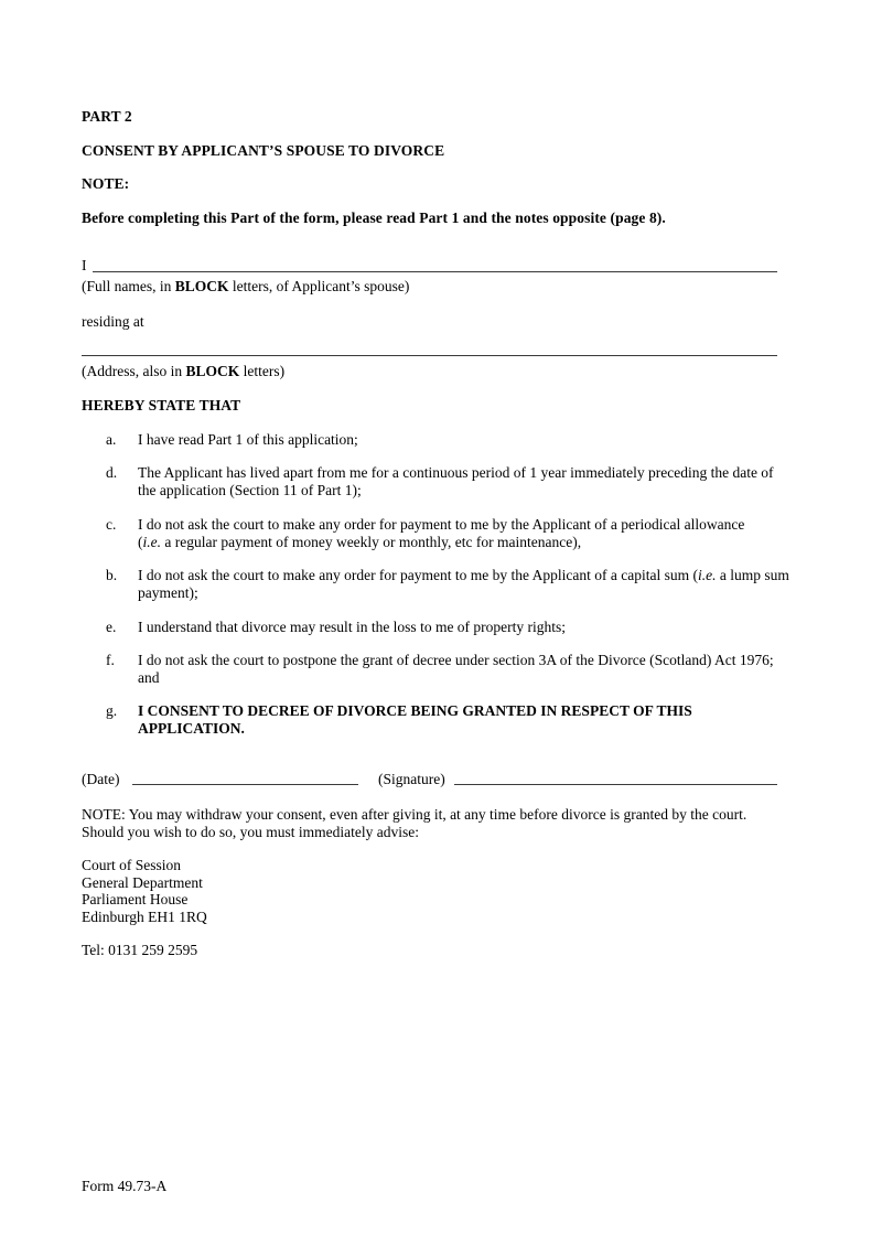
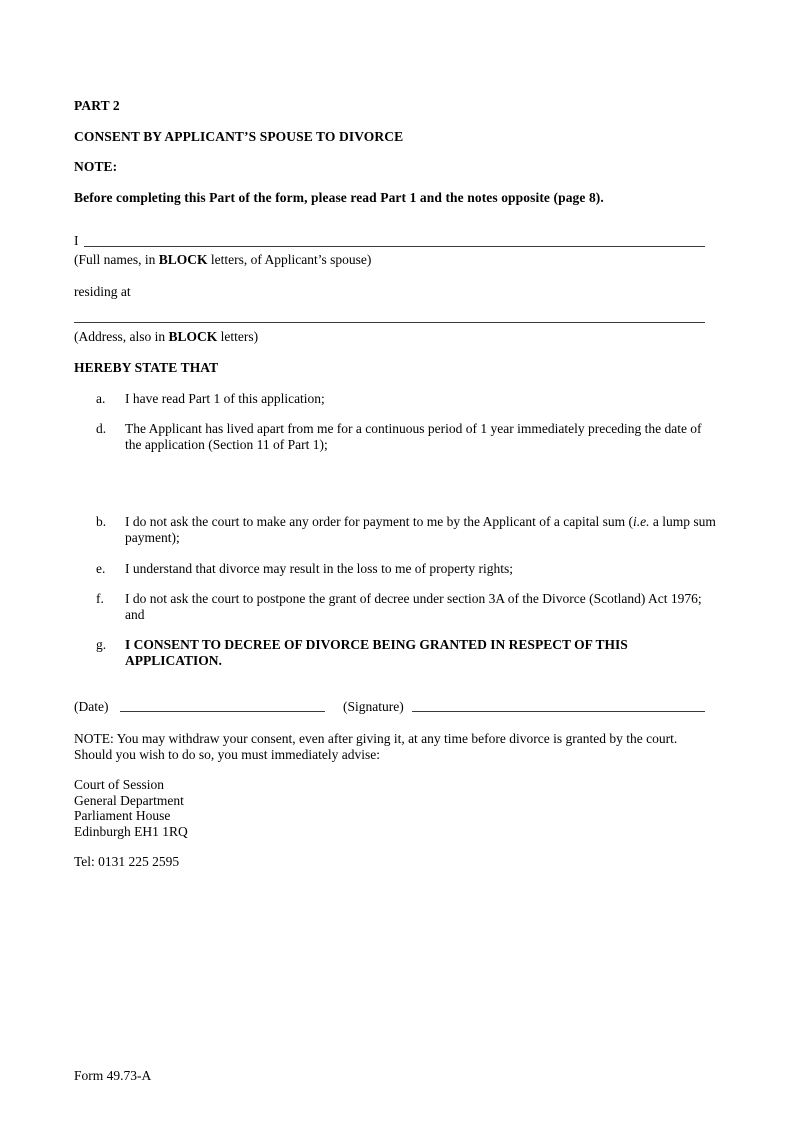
  PART 2
  CONSENT BY APPLICANT’S SPOUSE TO DIVORCE
  NOTE:
  Before completing this Part of the form, please read Part 1 and the notes opposite (page 8).
  I
  (Full names, in BLOCK letters, of Applicant’s spouse)
  residing at
  (Address, also in BLOCK letters)
  HEREBY STATE THAT
  a.
  I have read Part 1 of this application;
  d.
  The Applicant has lived apart from me for a continuous period of 1 year immediately preceding the date of the application (Section 11 of Part 1);
- c.
- I do not ask the court to make any order for payment to me by the Applicant of a periodical allowance (i.e. a regular payment of money weekly or monthly, etc for maintenance),
  b.
  I do not ask the court to make any order for payment to me by the Applicant of a capital sum (i.e. a lump sum payment);
  e.
  I understand that divorce may result in the loss to me of property rights;
  f.
  I do not ask the court to postpone the grant of decree under section 3A of the Divorce (Scotland) Act 1976; and
  g.
  I CONSENT TO DECREE OF DIVORCE BEING GRANTED IN RESPECT OF THIS APPLICATION.
  (Date)
  (Signature)
  NOTE: You may withdraw your consent, even after giving it, at any time before divorce is granted by the court. Should you wish to do so, you must immediately advise:
  Court of Session
  General Department
  Parliament House
  Edinburgh EH1 1RQ
- Tel: 0131 259 2595
+ Tel: 0131 225 2595
  Form 49.73-A
